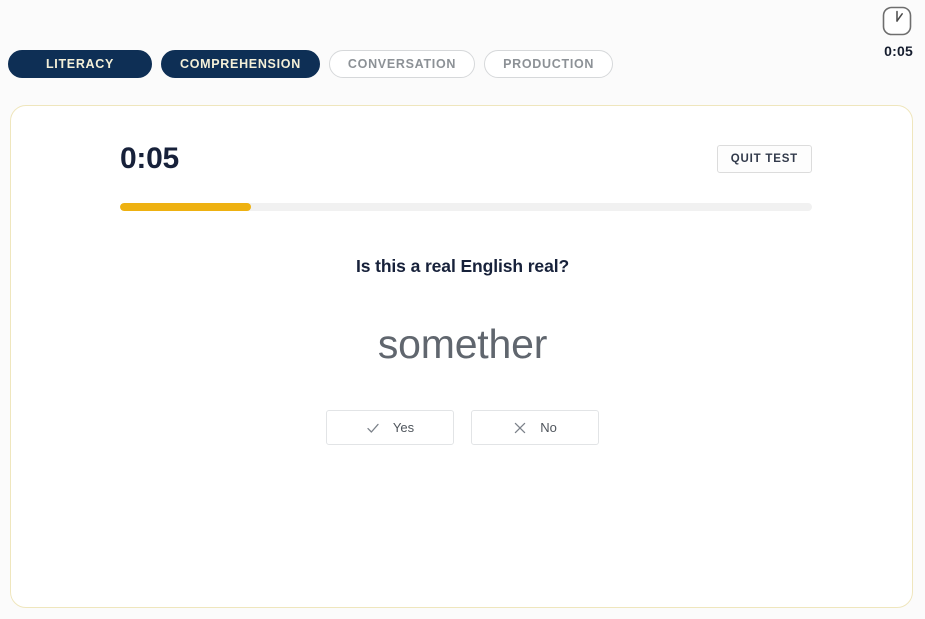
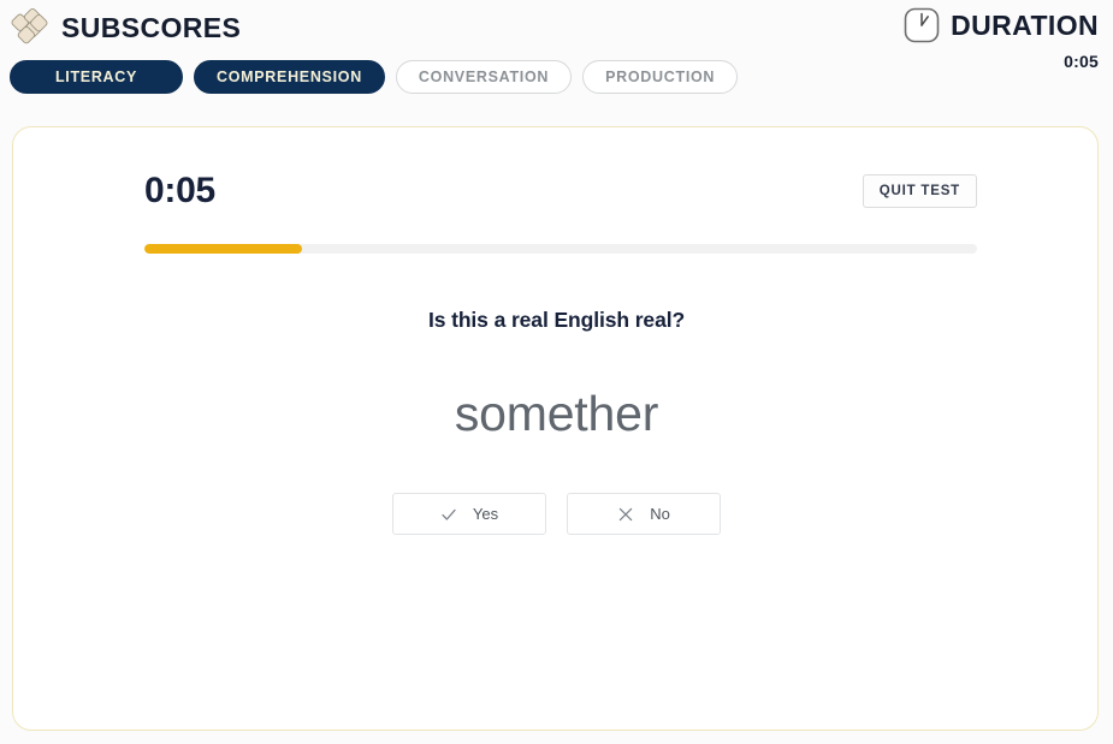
+ SUBSCORES
+ DURATION
  0:05
  LITERACY
  COMPREHENSION
  CONVERSATION
  PRODUCTION
  0:05
  QUIT TEST
  Is this a real English real?
  somether
  Yes
  No
